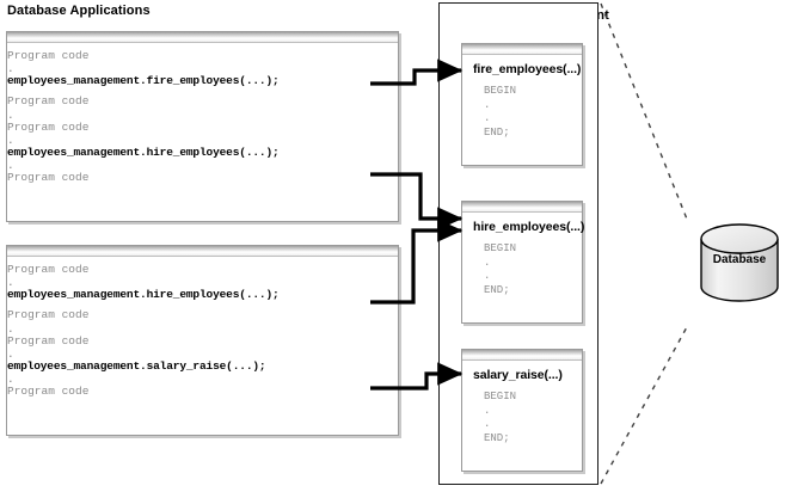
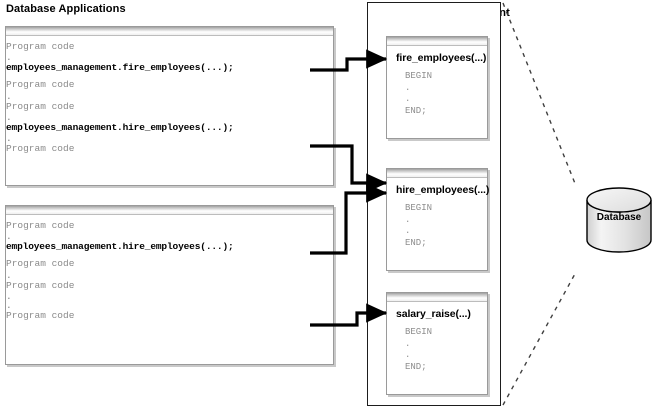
  Database Applications
  Program code
  .
  employees_management.fire_employees(...);
  Program code
  .
  Program code
  .
  employees_management.hire_employees(...);
  .
  Program code
  Program code
  .
  employees_management.hire_employees(...);
  Program code
  .
  Program code
  .
- employees_management.salary_raise(...);
  .
  Program code
  fire_employees(...)
  BEGIN
  .
  .
  END;
  hire_employees(...
  BEGIN
  .
  .
  END;
  salary_raise(...)
  BEGIN
  .
  .
  END;
  Database
